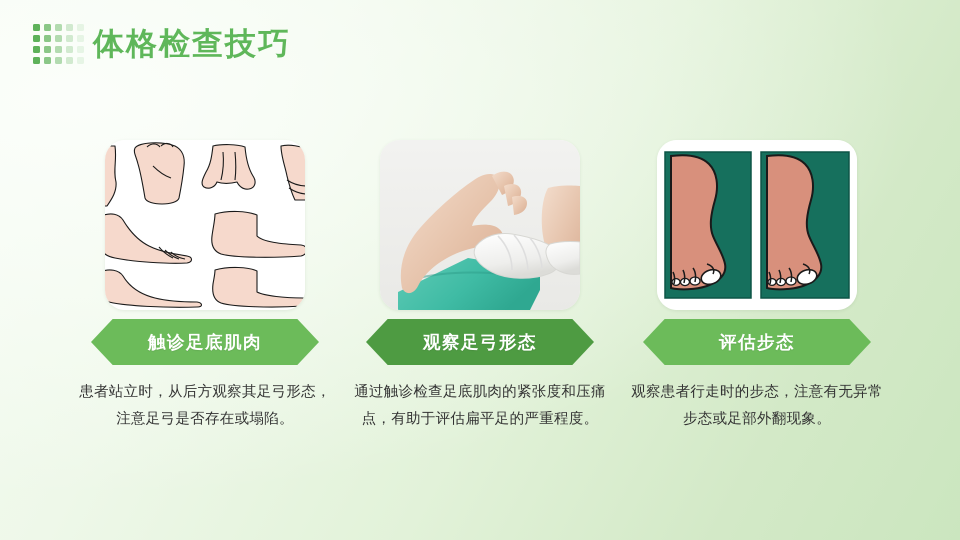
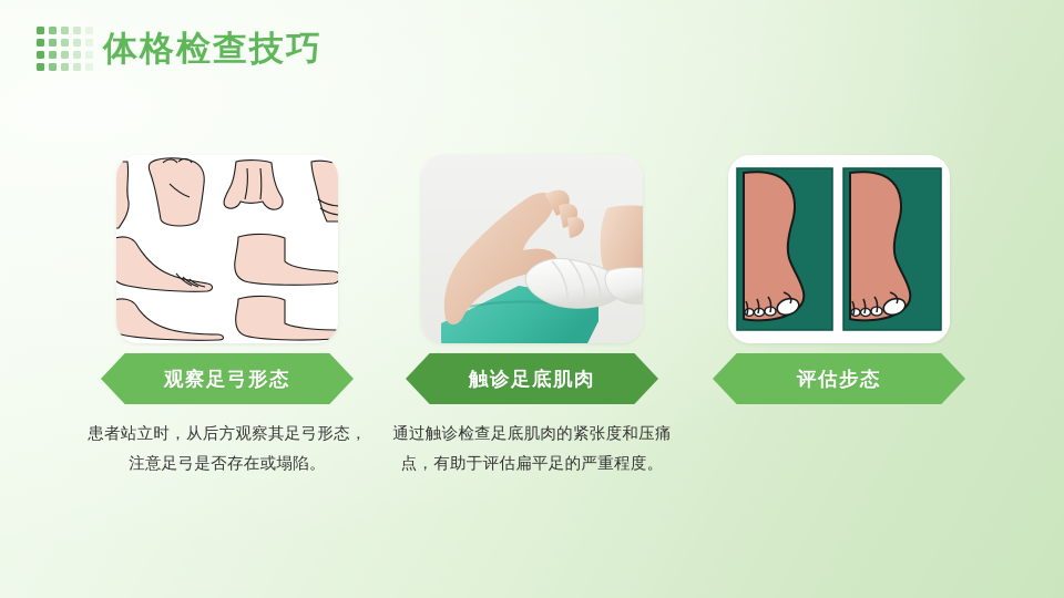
  体格检查技巧
- 触诊足底肌肉
+ 观察足弓形态
  患者站立时，从后方观察其足弓形态，注意足弓是否存在或塌陷。
- 观察足弓形态
+ 触诊足底肌肉
  通过触诊检查足底肌肉的紧张度和压痛点，有助于评估扁平足的严重程度。
  评估步态
- 观察患者行走时的步态，注意有无异常步态或足部外翻现象。
